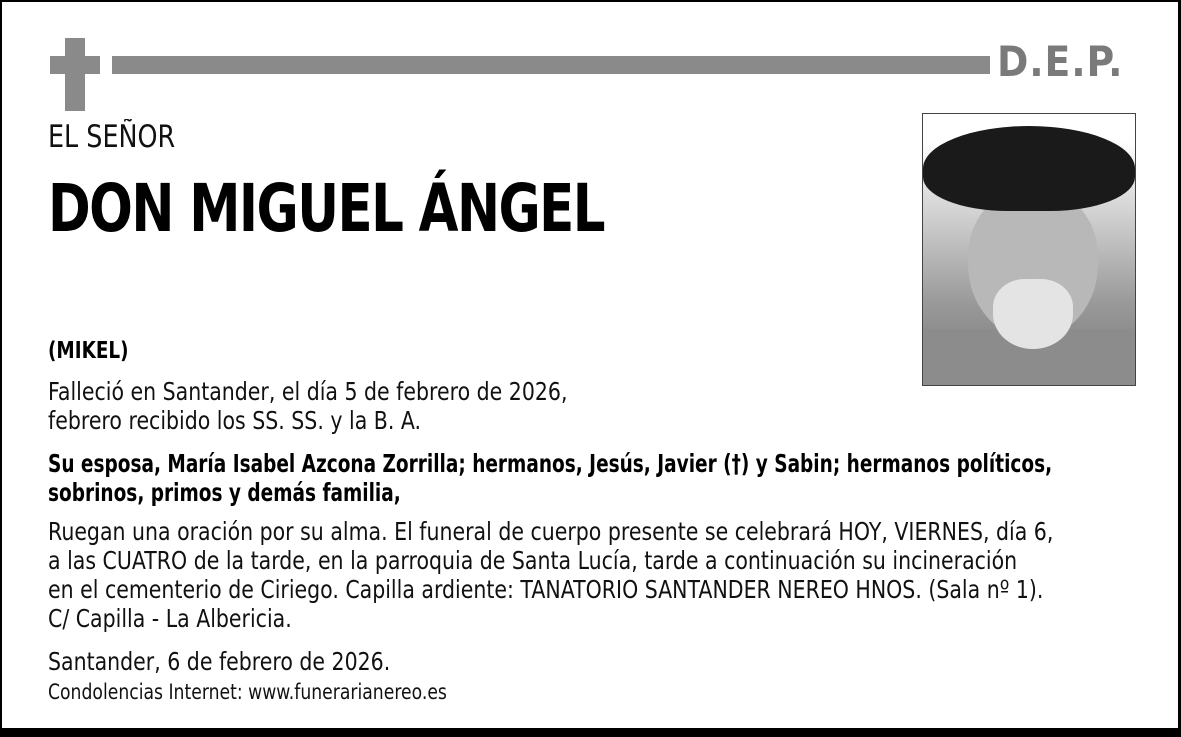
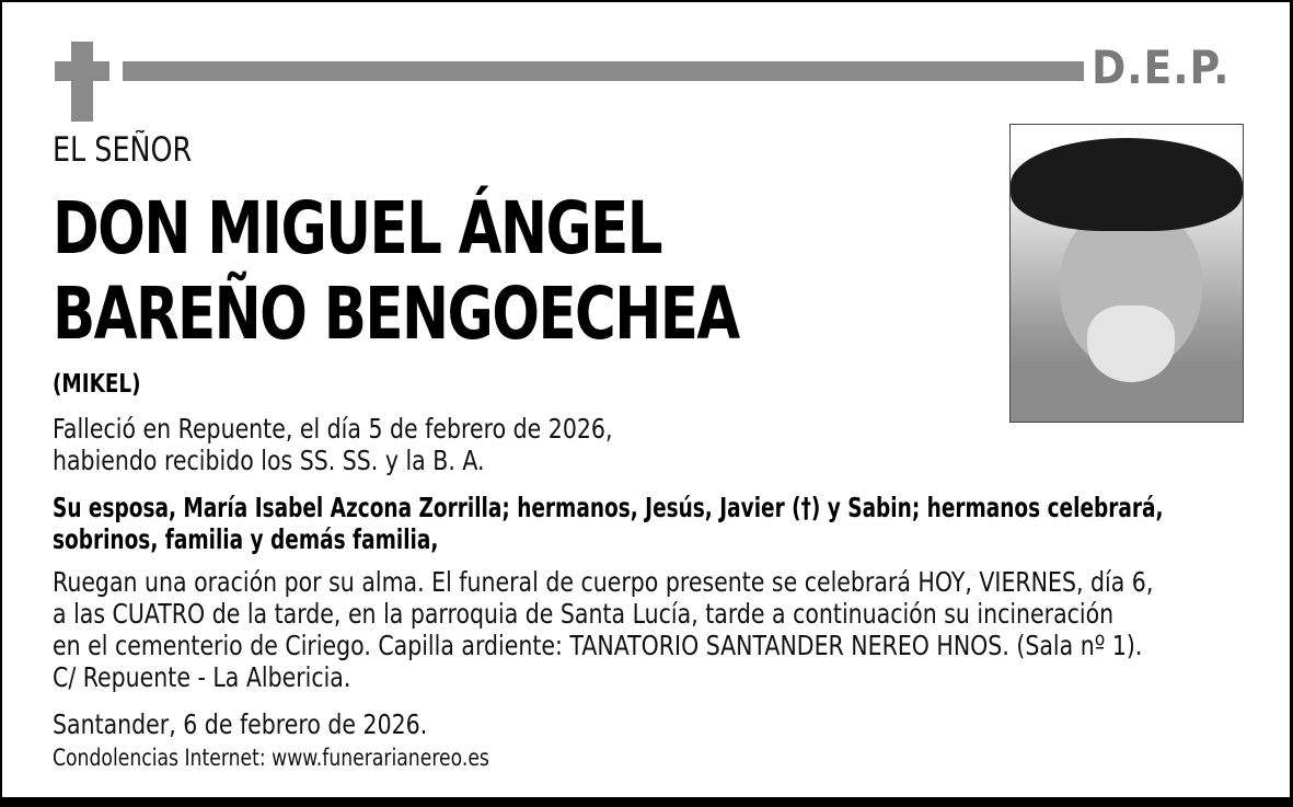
  D.E.P.
  EL SEÑOR
  DON MIGUEL ÁNGEL
+ BAREÑO BENGOECHEA
  (MIKEL)
- Falleció en Santander, el día 5 de febrero de 2026,
+ Falleció en Repuente, el día 5 de febrero de 2026,
- febrero recibido los SS. SS. y la B. A.
+ habiendo recibido los SS. SS. y la B. A.
- Su esposa, María Isabel Azcona Zorrilla; hermanos, Jesús, Javier (†) y Sabin; hermanos políticos,
+ Su esposa, María Isabel Azcona Zorrilla; hermanos, Jesús, Javier (†) y Sabin; hermanos celebrará,
- sobrinos, primos y demás familia,
+ sobrinos, familia y demás familia,
  Ruegan una oración por su alma. El funeral de cuerpo presente se celebrará HOY, VIERNES, día 6,
  a las CUATRO de la tarde, en la parroquia de Santa Lucía, tarde a continuación su incineración
  en el cementerio de Ciriego. Capilla ardiente: TANATORIO SANTANDER NEREO HNOS. (Sala nº 1).
- C/ Capilla - La Albericia.
+ C/ Repuente - La Albericia.
  Santander, 6 de febrero de 2026.
  Condolencias Internet: www.funerarianereo.es
